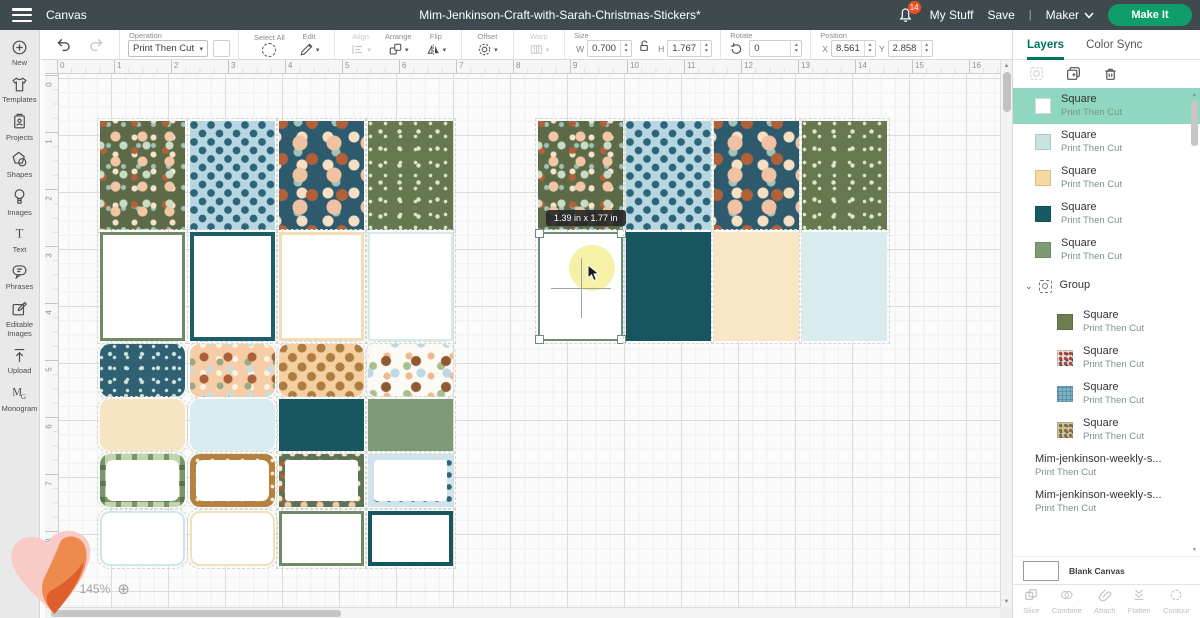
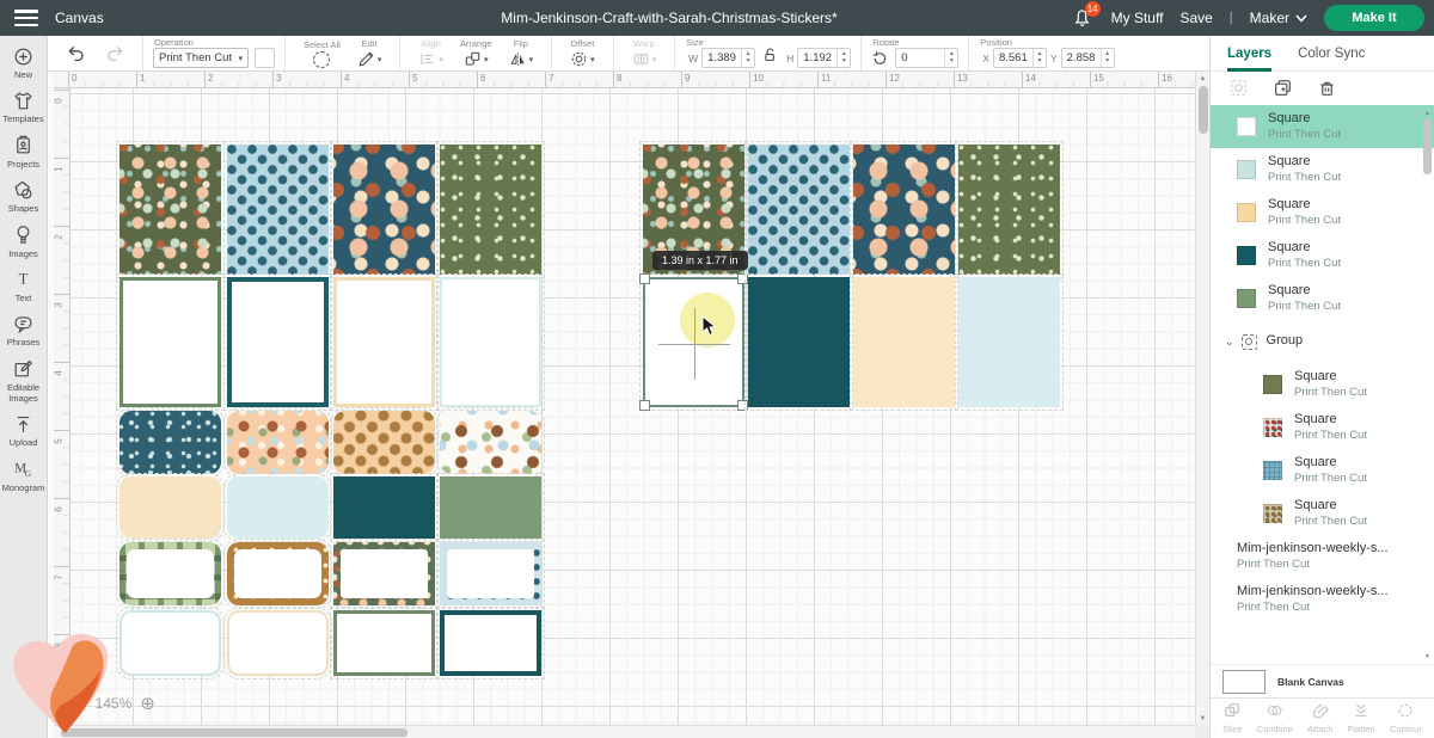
  Canvas
  Mim-Jenkinson-Craft-with-Sarah-Christmas-Stickers*
  14
  My Stuff
  Save
  |
  Maker
  Make It
  New
  Templates
  Projects
  Shapes
  Images
  T
  Text
  Phrases
  Editable Images
  Upload
  M
  G
  Monogram
  Operation
  Print Then Cut
  Select All
  Edit
  Align
  Arrange
  Flip
  Offset
  Warp
  Size
  W
- 0.700
+ 1.389
  H
- 1.767
+ 1.192
  Rotate
  0
  Position
  X
  8.561
  Y
  2.858
  0
  1
  2
  3
  4
  5
  6
  7
  8
  9
  10
  11
  12
  13
  14
  15
  16
  1.39 in x 1.77 in
  145%
  ⊕
  Layers
  Color Sync
  Square
  Print Then Cut
  Square
  Print Then Cut
  Square
  Print Then Cut
  Square
  Print Then Cut
  Square
  Print Then Cut
  ⌄
  Group
  Square
  Print Then Cut
  Square
  Print Then Cut
  Square
  Print Then Cut
  Square
  Print Then Cut
  Mim-jenkinson-weekly-s...
  Print Then Cut
  Mim-jenkinson-weekly-s...
  Print Then Cut
  Blank Canvas
  Slice
  Combine
  Attach
  Flatten
  Contour
